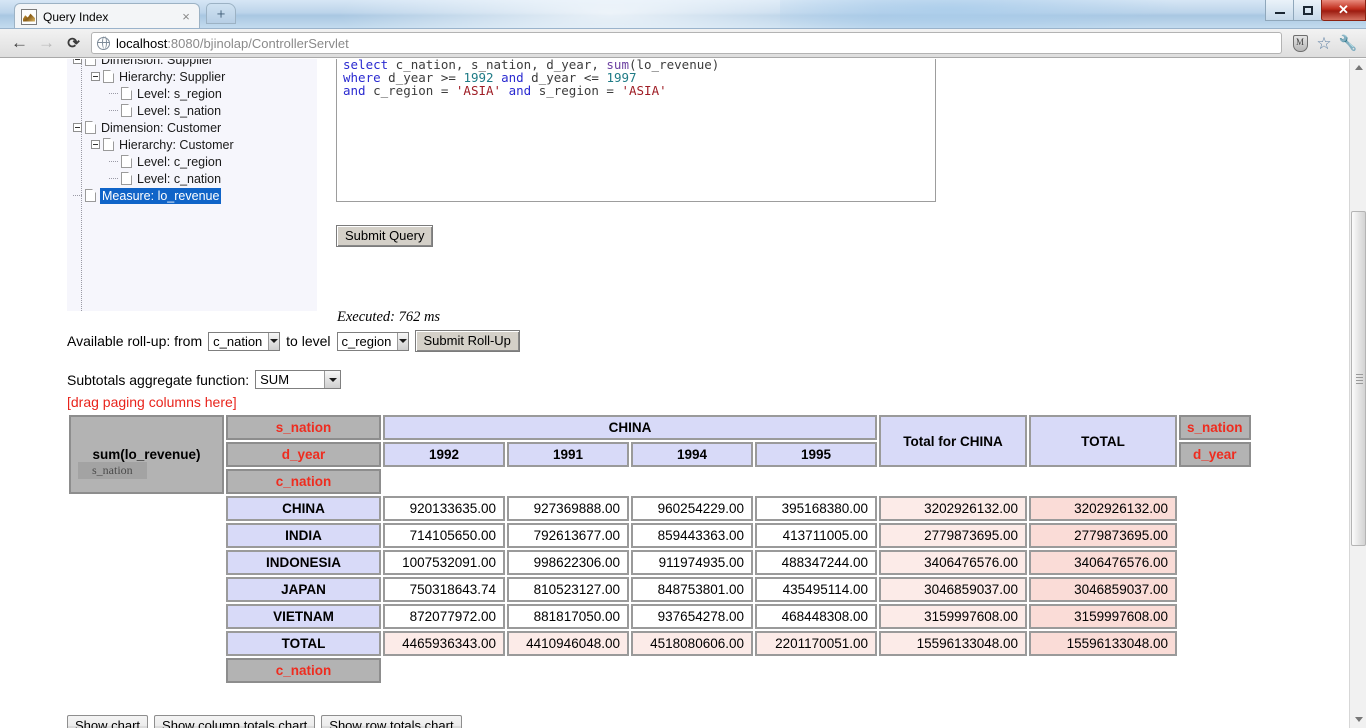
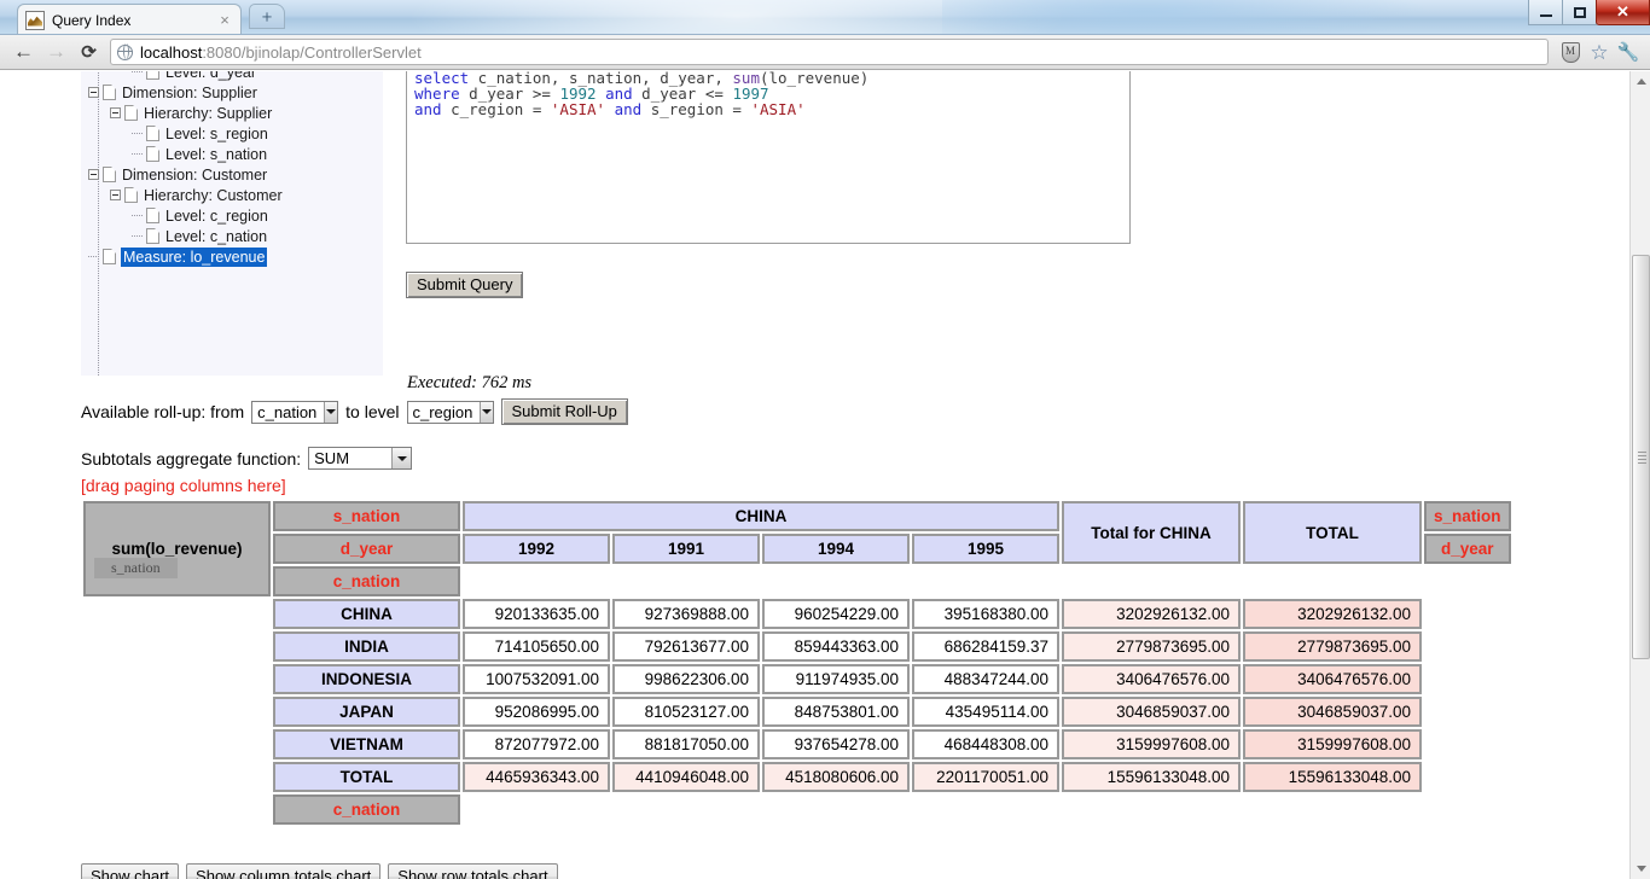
  Query Index
  ×
  ＋
  ✕
  ←
  →
  ⟳
  localhost
  :8080/bjinolap/ControllerServlet
  M
  ☆
  🔧
+ Level: d_year
  Dimension: Supplier
  Hierarchy: Supplier
  Level: s_region
  Level: s_nation
  Dimension: Customer
  Hierarchy: Customer
  Level: c_region
  Level: c_nation
  Measure: lo_revenue
  select c_nation, s_nation, d_year, sum(lo_revenue) where d_year >= 1992 and d_year <= 1997 and c_region = 'ASIA' and s_region = 'ASIA'
  Submit Query
  Executed: 762 ms
  Available roll-up: from
  c_nation
  to level
  c_region
  Submit Roll-Up
  Subtotals aggregate function:
  SUM
  [drag paging columns here]
  sum(lo_revenue)	s_nation	CHINA	Total for CHINA	TOTAL	s_nation
  d_year	1992	1991	1994	1995	d_year
  c_nation
  	CHINA	920133635.00	927369888.00	960254229.00	395168380.00	3202926132.00	3202926132.00
- 	INDIA	714105650.00	792613677.00	859443363.00	413711005.00	2779873695.00	2779873695.00
+ 	INDIA	714105650.00	792613677.00	859443363.00	686284159.37	2779873695.00	2779873695.00
  	INDONESIA	1007532091.00	998622306.00	911974935.00	488347244.00	3406476576.00	3406476576.00
- 	JAPAN	750318643.74	810523127.00	848753801.00	435495114.00	3046859037.00	3046859037.00
+ 	JAPAN	952086995.00	810523127.00	848753801.00	435495114.00	3046859037.00	3046859037.00
  	VIETNAM	872077972.00	881817050.00	937654278.00	468448308.00	3159997608.00	3159997608.00
  	TOTAL	4465936343.00	4410946048.00	4518080606.00	2201170051.00	15596133048.00	15596133048.00
  	c_nation
  s_nation
  Show chart
  Show column totals chart
  Show row totals chart
